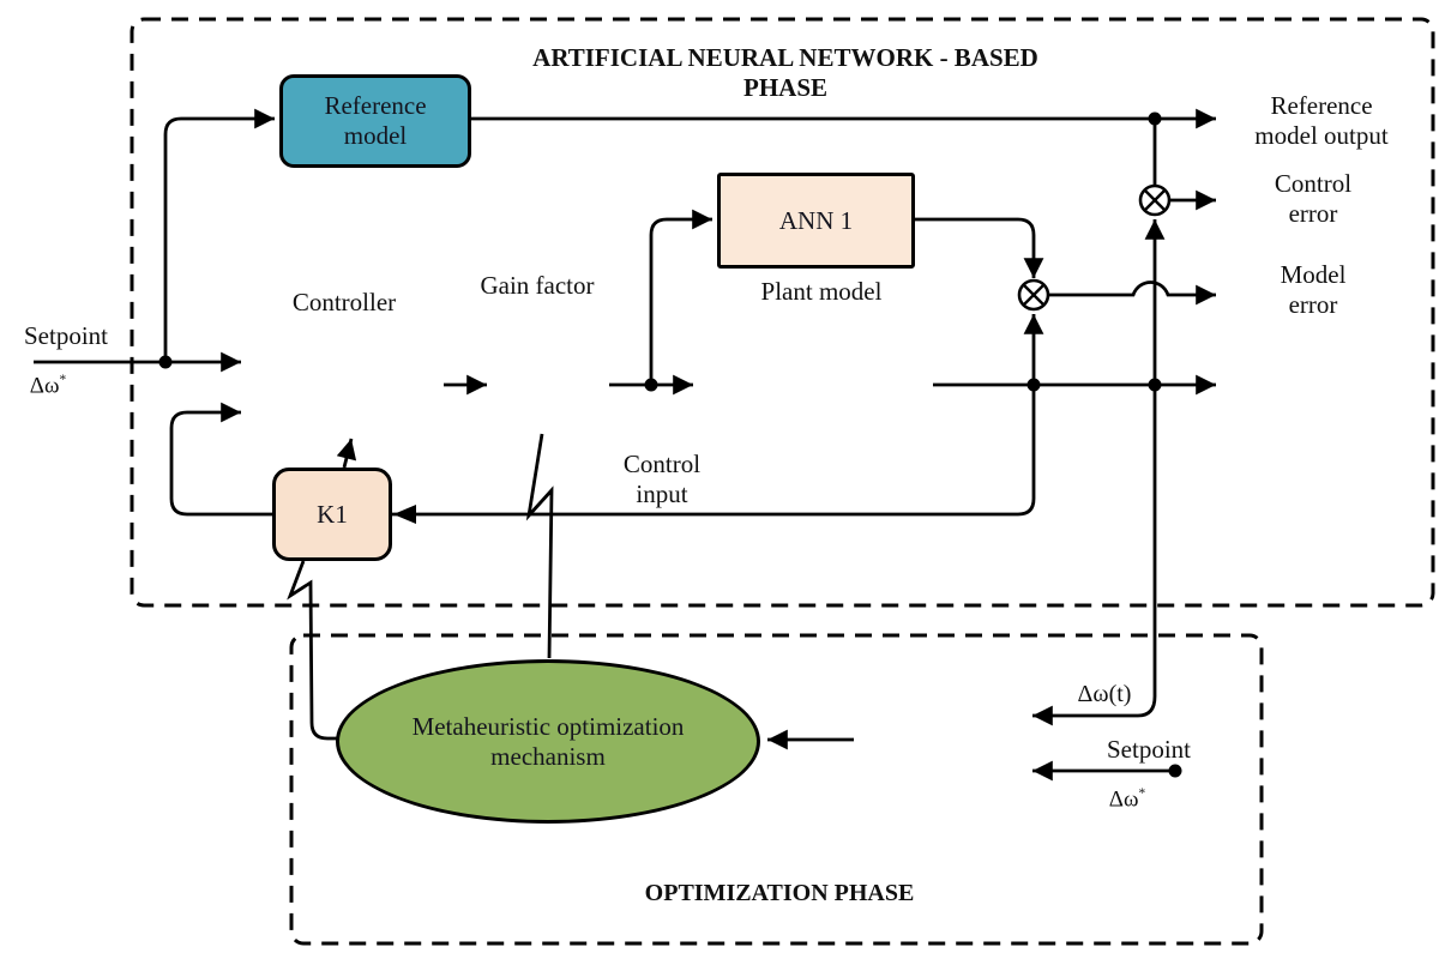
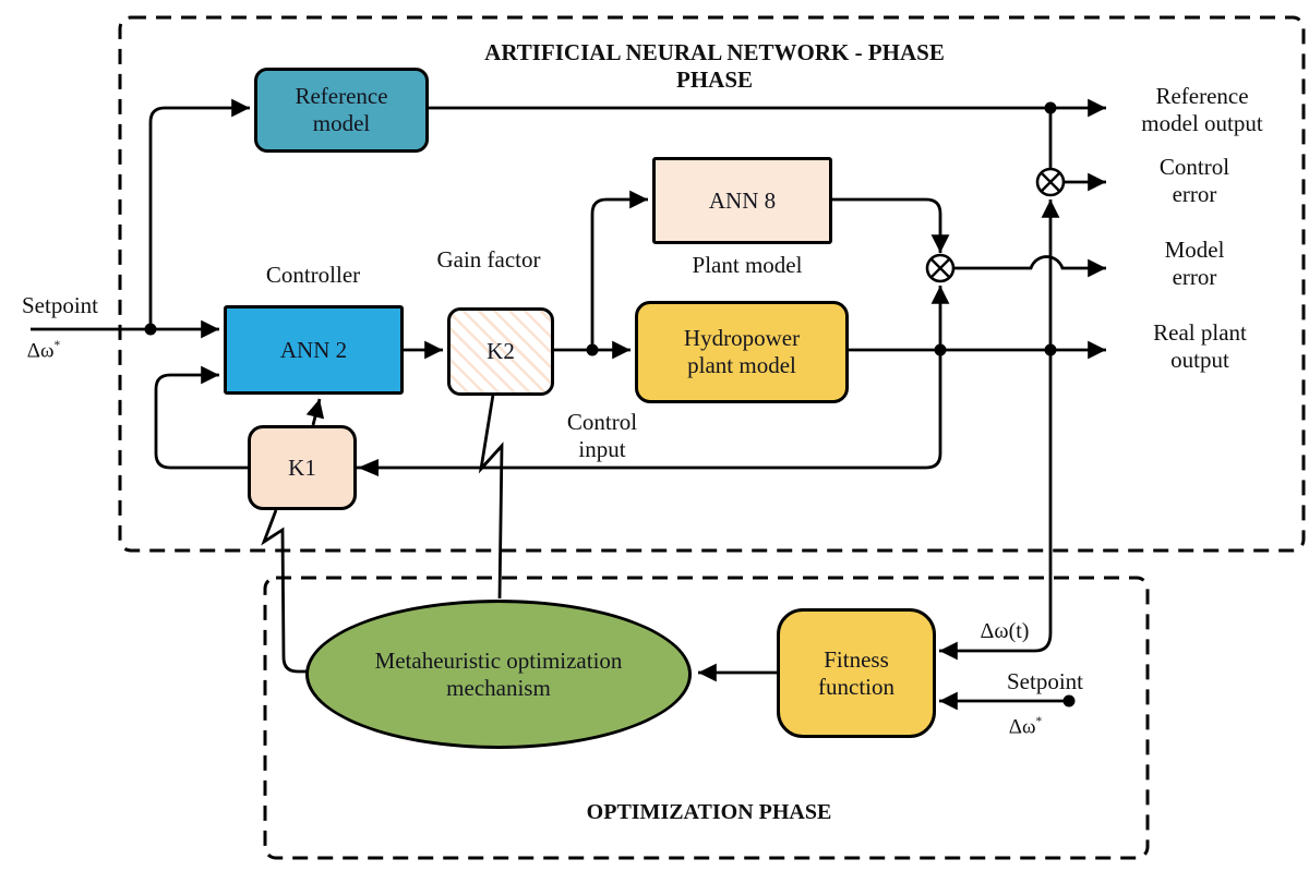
  Reference
  model
+ ANN 2
+ K2
- ANN 1
+ ANN 8
  K1
+ Hydropower
+ plant model
+ Fitness
+ function
  Metaheuristic optimization
  mechanism
- ARTIFICIAL NEURAL NETWORK - BASED
+ ARTIFICIAL NEURAL NETWORK - PHASE
  PHASE
  Controller
  Gain factor
  Plant model
  Control
  input
  Setpoint
  Δω*
  Reference
  model output
  Control
  error
  Model
  error
+ Real plant
+ output
  Δω(t)
  Setpoint
  Δω*
  OPTIMIZATION PHASE
